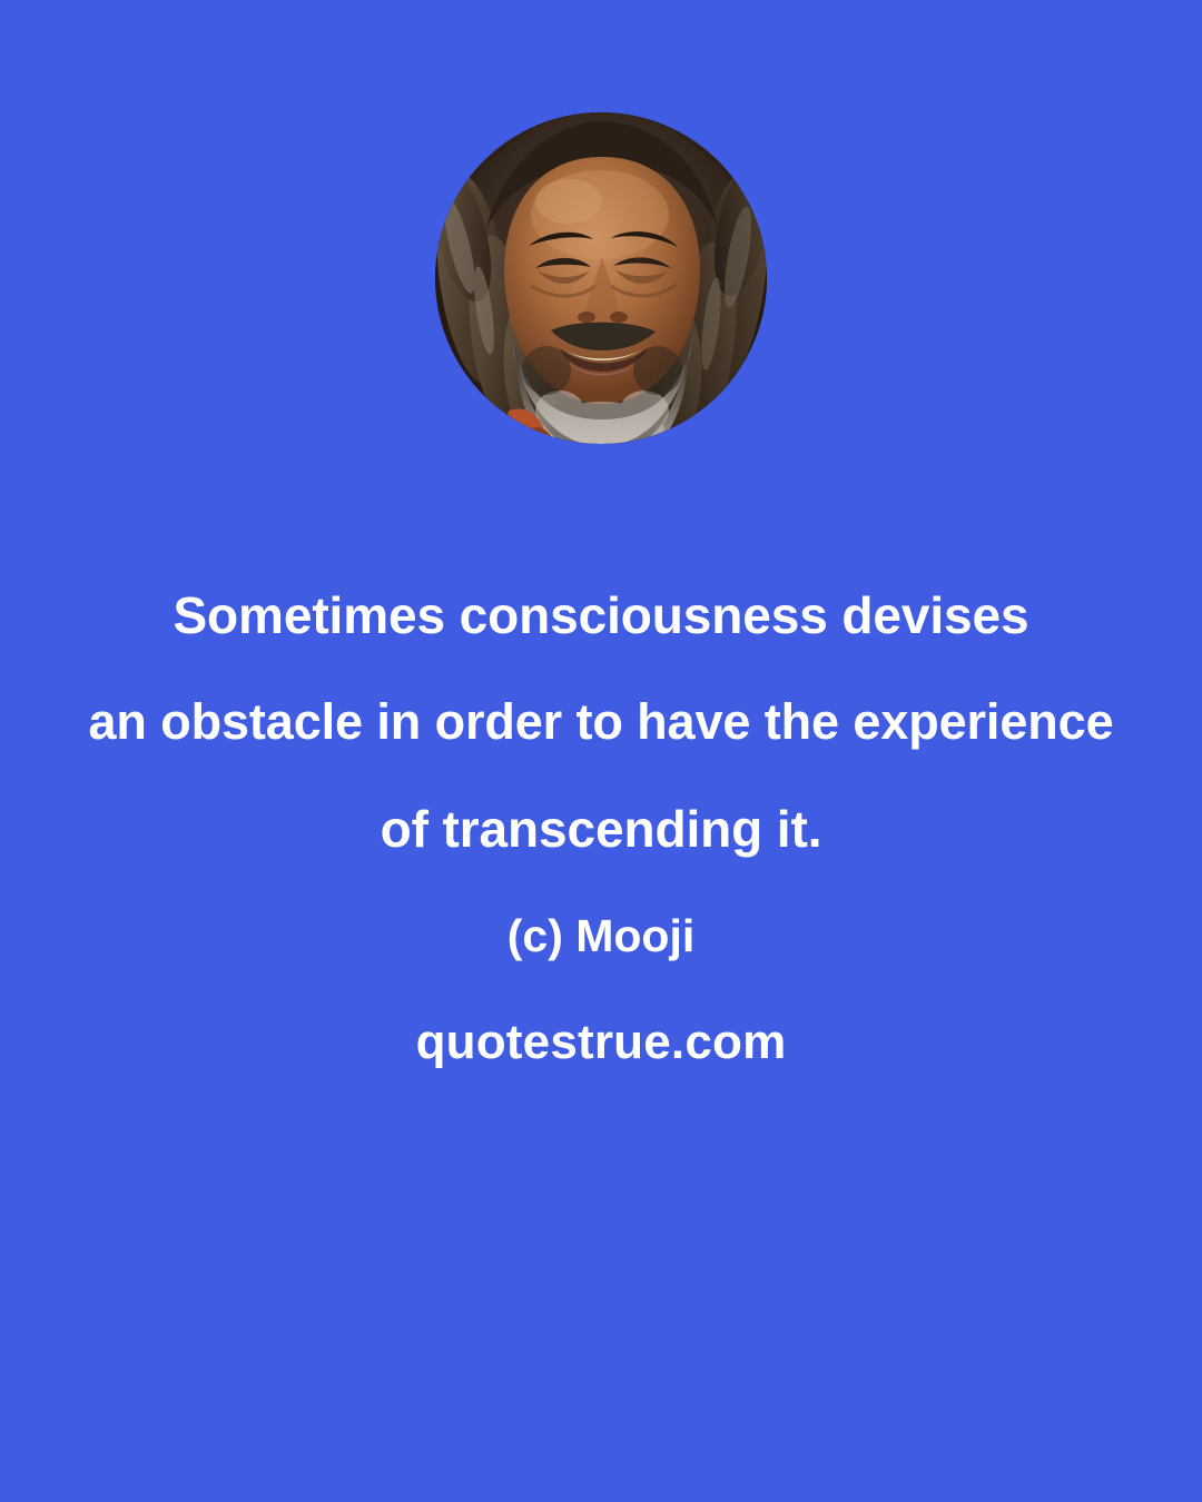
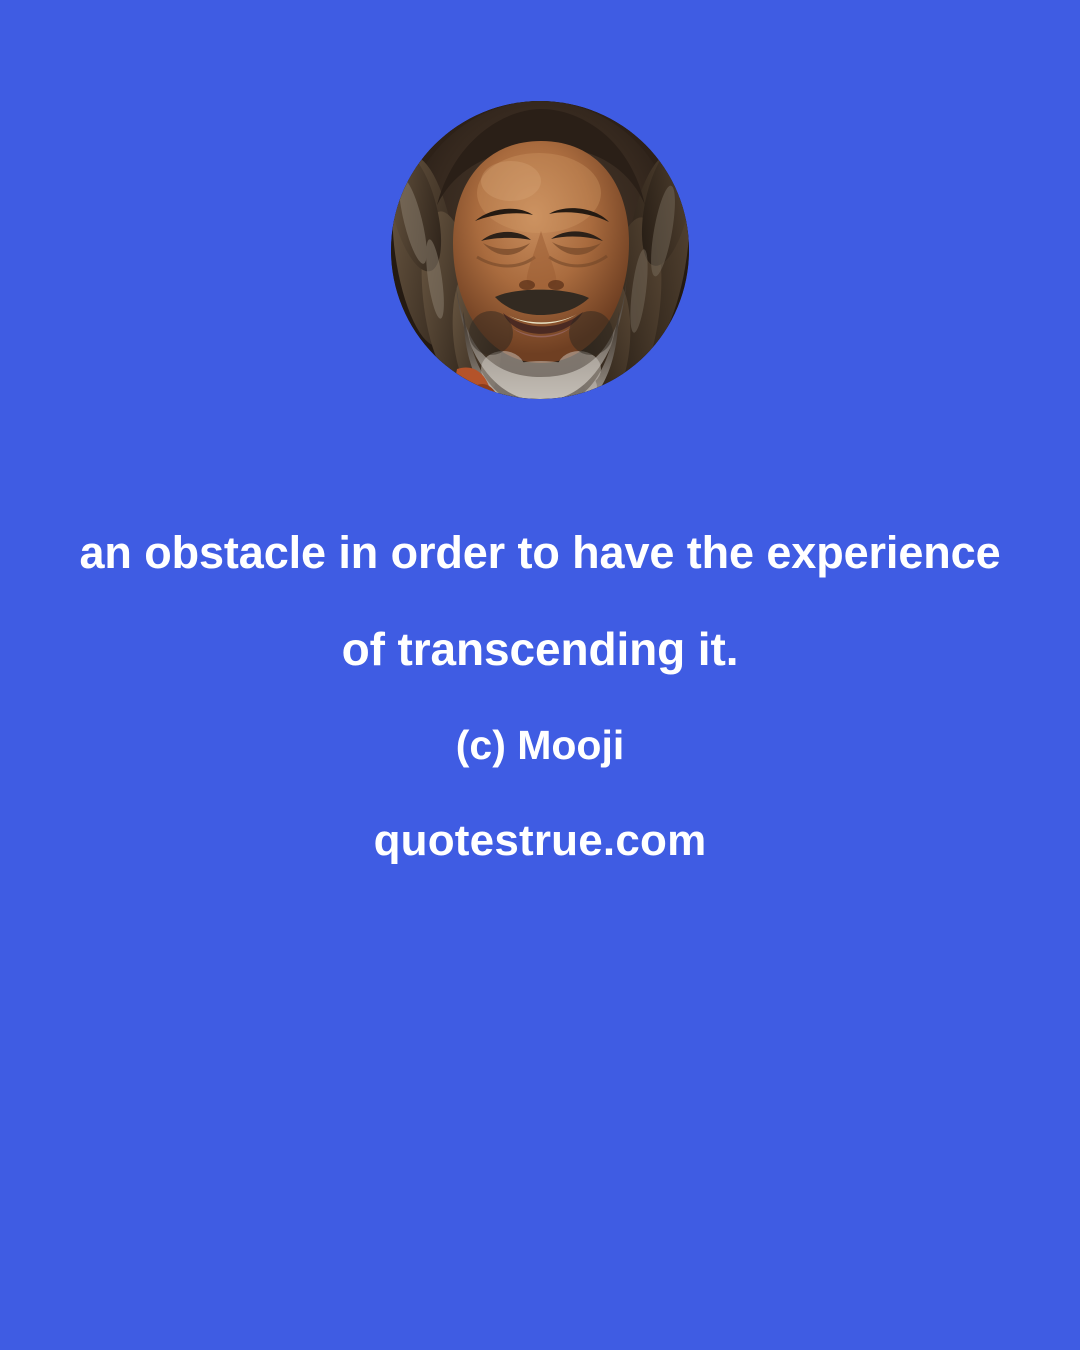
- Sometimes consciousness devises
  an obstacle in order to have the experience
  of transcending it.
  (c) Mooji
  quotestrue.com
